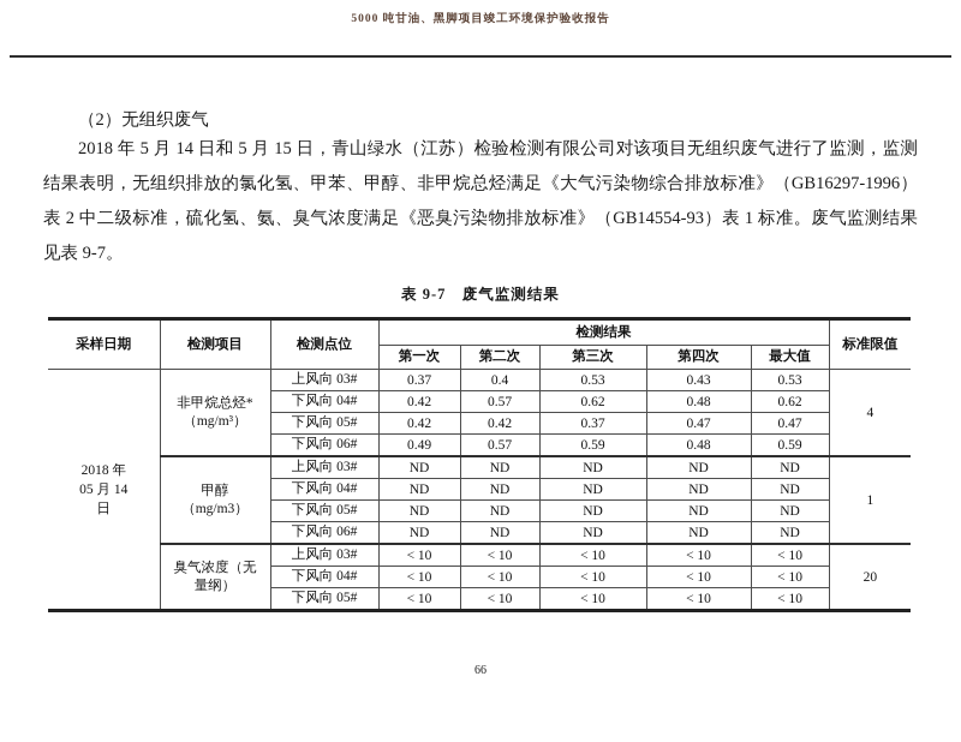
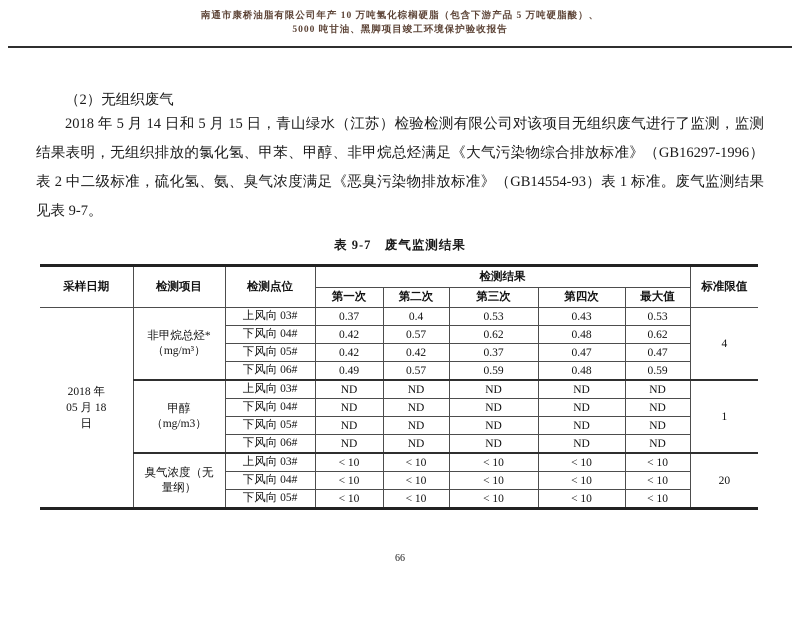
+ 南通市康桥油脂有限公司年产 10 万吨氢化棕榈硬脂（包含下游产品 5 万吨硬脂酸）、
  5000 吨甘油、黑脚项目竣工环境保护验收报告
  （2）无组织废气
  2018 年 5 月 14 日和 5 月 15 日，青山绿水（江苏）检验检测有限公司对该项目无组织废气进行了监测，监测结果表明，无组织排放的氯化氢、甲苯、甲醇、非甲烷总烃满足《大气污染物综合排放标准》（GB16297-1996）表 2 中二级标准，硫化氢、氨、臭气浓度满足《恶臭污染物排放标准》（GB14554-93）表 1 标准。废气监测结果见表 9-7。
  表 9-7 废气监测结果
  采样日期	检测项目	检测点位	检测结果	标准限值
  第一次	第二次	第三次	第四次	最大值
- 2018 年05 月 14日	非甲烷总烃*（mg/m³）	上风向 03#	0.37	0.4	0.53	0.43	0.53	4
+ 2018 年05 月 18日	非甲烷总烃*（mg/m³）	上风向 03#	0.37	0.4	0.53	0.43	0.53	4
  下风向 04#	0.42	0.57	0.62	0.48	0.62
  下风向 05#	0.42	0.42	0.37	0.47	0.47
  下风向 06#	0.49	0.57	0.59	0.48	0.59
  甲醇（mg/m3）	上风向 03#	ND	ND	ND	ND	ND	1
  下风向 04#	ND	ND	ND	ND	ND
  下风向 05#	ND	ND	ND	ND	ND
  下风向 06#	ND	ND	ND	ND	ND
  臭气浓度（无量纲）	上风向 03#	< 10	< 10	< 10	< 10	< 10	20
  下风向 04#	< 10	< 10	< 10	< 10	< 10
  下风向 05#	< 10	< 10	< 10	< 10	< 10
  66
